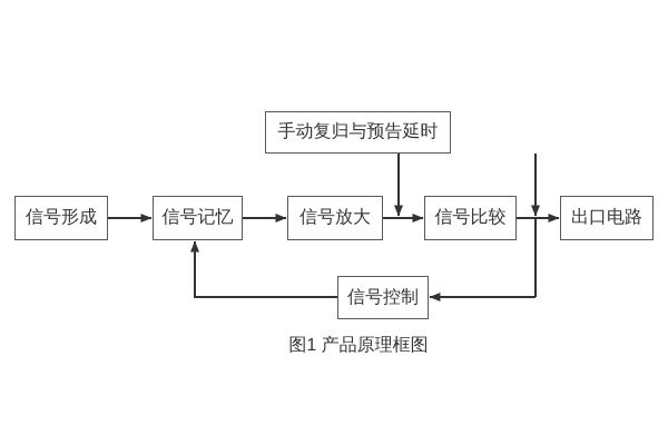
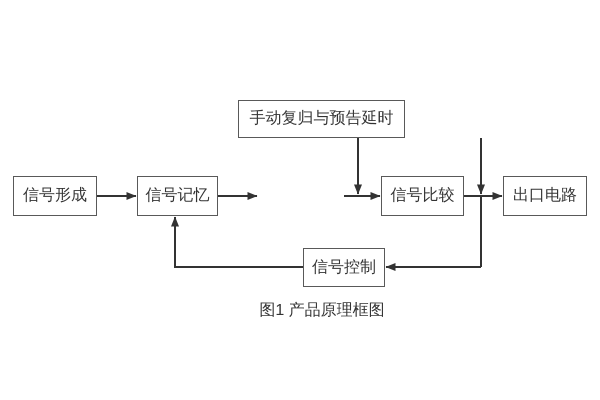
  手动复归与预告延时
  信号形成
  信号记忆
- 信号放大
  信号比较
  出口电路
  信号控制
  图1 产品原理框图
